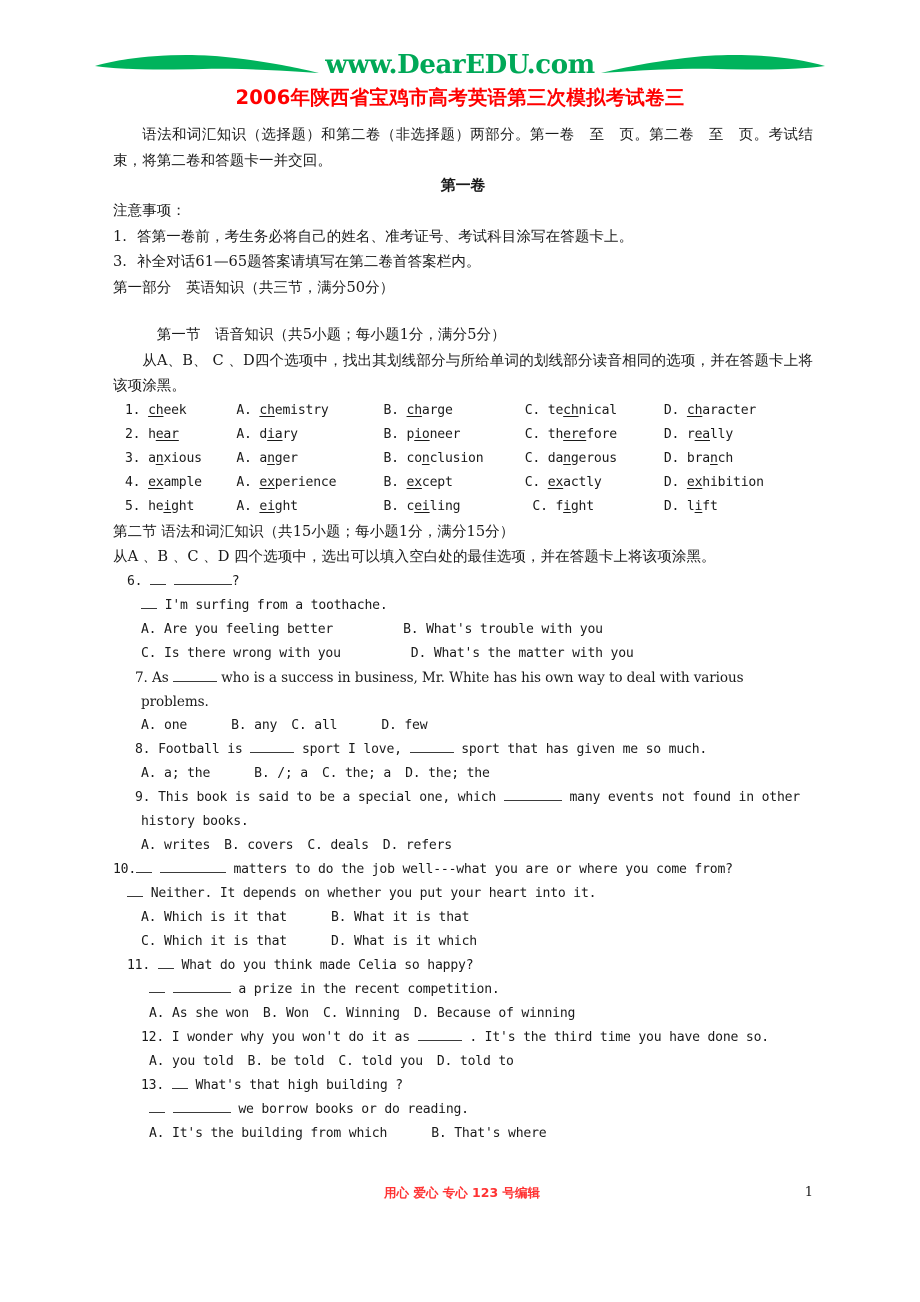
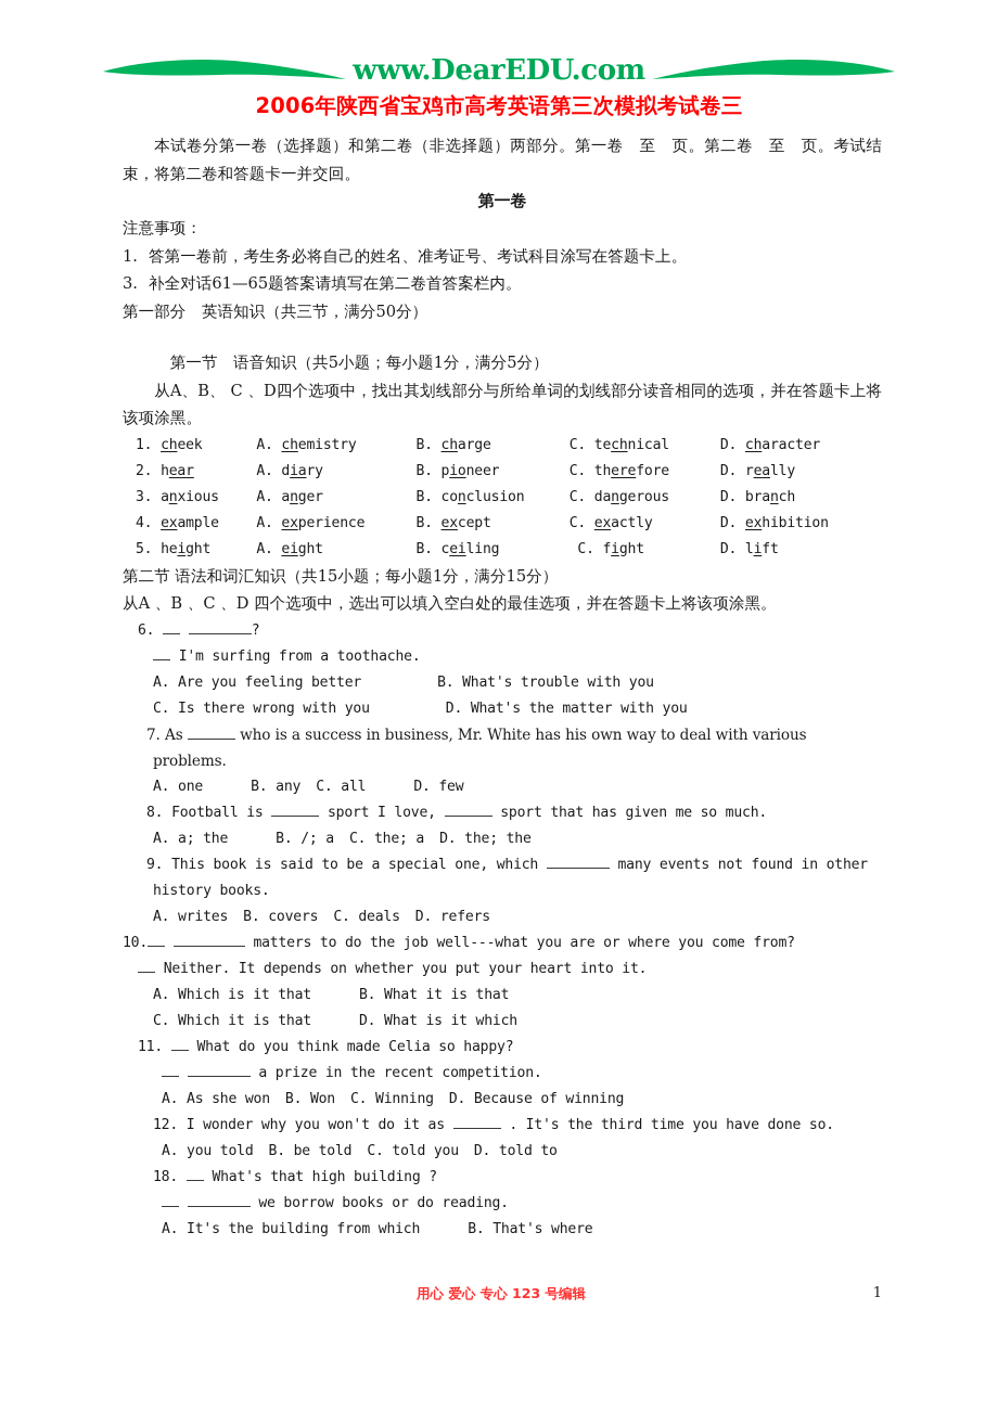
  www.DearEDU.com
  2006年陕西省宝鸡市高考英语第三次模拟考试卷三
- 语法和词汇知识（选择题）和第二卷（非选择题）两部分。第一卷 至 页。第二卷 至 页。考试结束，将第二卷和答题卡一并交回。
+ 本试卷分第一卷（选择题）和第二卷（非选择题）两部分。第一卷 至 页。第二卷 至 页。考试结束，将第二卷和答题卡一并交回。
  第一卷
  注意事项：
  1.
  答第一卷前，考生务必将自己的姓名、准考证号、考试科目涂写在答题卡上。
  3.
  补全对话61—65题答案请填写在第二卷首答案栏内。
  第一部分 英语知识（共三节，满分50分）
  第一节 语音知识（共5小题；每小题1分，满分5分）
  从A、B、 C 、D四个选项中，找出其划线部分与所给单词的划线部分读音相同的选项，并在答题卡上将该项涂黑。
  1. cheek	A. chemistry	B. charge	C. technical	D. character
  2. hear	A. diary	B. pioneer	C. therefore	D. really
  3. anxious	A. anger	B. conclusion	C. dangerous	D. branch
  4. example	A. experience	B. except	C. exactly	D. exhibition
  5. height	A. eight	B. ceiling	C. fight	D. lift
  第二节 语法和词汇知识（共15小题；每小题1分，满分15分）
  从A 、B 、C 、D 四个选项中，选出可以填入空白处的最佳选项，并在答题卡上将该项涂黑。
  6. ?
  I'm surfing from a toothache.
  A. Are you feeling better B. What's trouble with you
  C. Is there wrong with you D. What's the matter with you
  7. As who is a success in business, Mr. White has his own way to deal with various
  problems.
  A. one B. any C. all D. few
  8. Football is sport I love, sport that has given me so much.
  A. a; the B. /; a C. the; a D. the; the
  9. This book is said to be a special one, which many events not found in other
  history books.
  A. writes B. covers C. deals D. refers
  10. matters to do the job well---what you are or where you come from?
  Neither. It depends on whether you put your heart into it.
  A. Which is it that B. What it is that
  C. Which it is that D. What is it which
  11. What do you think made Celia so happy?
  a prize in the recent competition.
  A. As she won B. Won C. Winning D. Because of winning
  12. I wonder why you won't do it as . It's the third time you have done so.
  A. you told B. be told C. told you D. told to
- 13. What's that high building ?
+ 18. What's that high building ?
  we borrow books or do reading.
  A. It's the building from which B. That's where
  用心 爱心 专心 123 号编辑
  1
